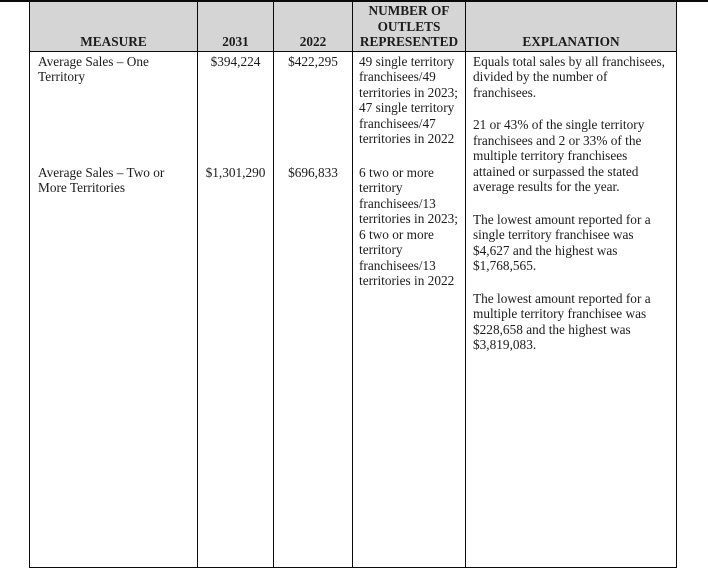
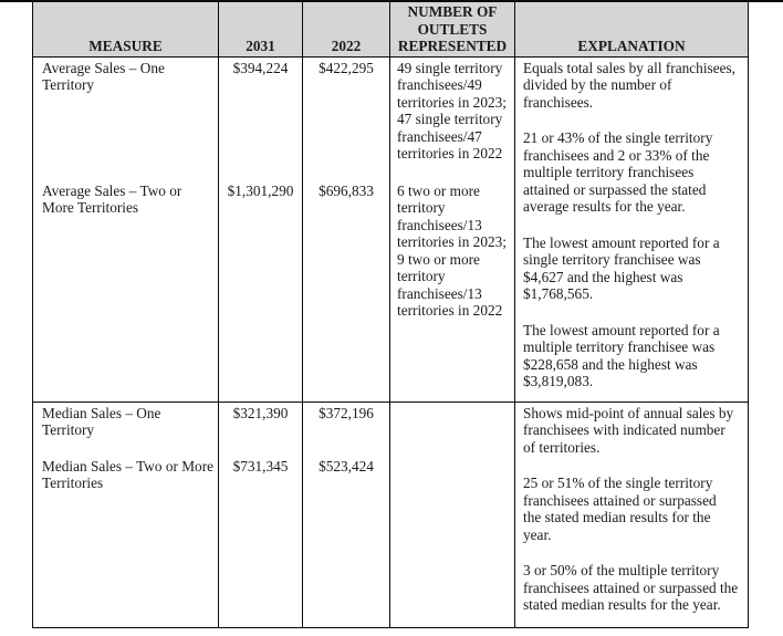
  MEASURE	2031	2022	NUMBER OF OUTLETS REPRESENTED	EXPLANATION
- Average Sales – One Territory Average Sales – Two or More Territories	$394,224 $1,301,290	$422,295 $696,833	49 single territory franchisees/49 territories in 2023; 47 single territory franchisees/47 territories in 2022 6 two or more territory franchisees/13 territories in 2023; 6 two or more territory franchisees/13 territories in 2022	Equals total sales by all franchisees, divided by the number of franchisees. 21 or 43% of the single territory franchisees and 2 or 33% of the multiple territory franchisees attained or surpassed the stated average results for the year. The lowest amount reported for a single territory franchisee was $4,627 and the highest was $1,768,565. The lowest amount reported for a multiple territory franchisee was $228,658 and the highest was $3,819,083.
+ Average Sales – One Territory Average Sales – Two or More Territories	$394,224 $1,301,290	$422,295 $696,833	49 single territory franchisees/49 territories in 2023; 47 single territory franchisees/47 territories in 2022 6 two or more territory franchisees/13 territories in 2023; 9 two or more territory franchisees/13 territories in 2022	Equals total sales by all franchisees, divided by the number of franchisees. 21 or 43% of the single territory franchisees and 2 or 33% of the multiple territory franchisees attained or surpassed the stated average results for the year. The lowest amount reported for a single territory franchisee was $4,627 and the highest was $1,768,565. The lowest amount reported for a multiple territory franchisee was $228,658 and the highest was $3,819,083.
+ Median Sales – One Territory Median Sales – Two or More Territories	$321,390 $731,345	$372,196 $523,424		Shows mid-point of annual sales by franchisees with indicated number of territories. 25 or 51% of the single territory franchisees attained or surpassed the stated median results for the year. 3 or 50% of the multiple territory franchisees attained or surpassed the stated median results for the year.
